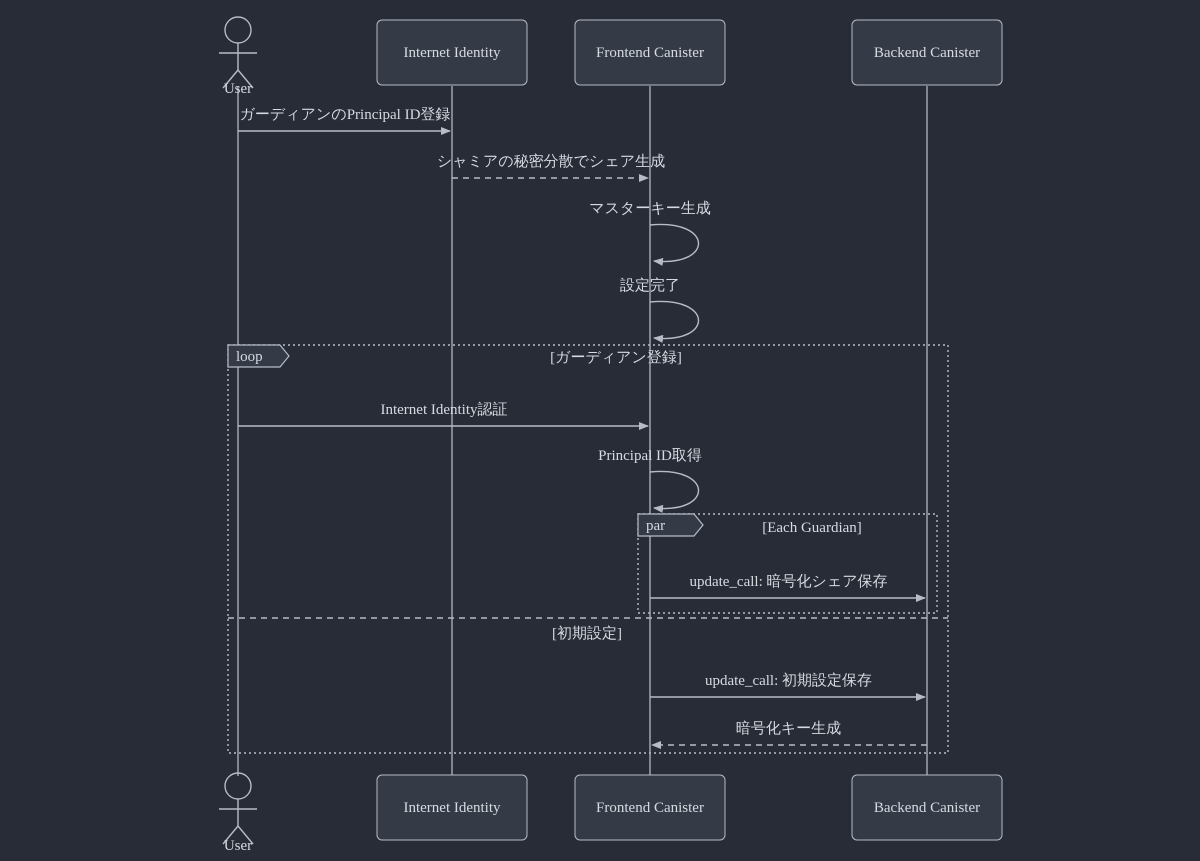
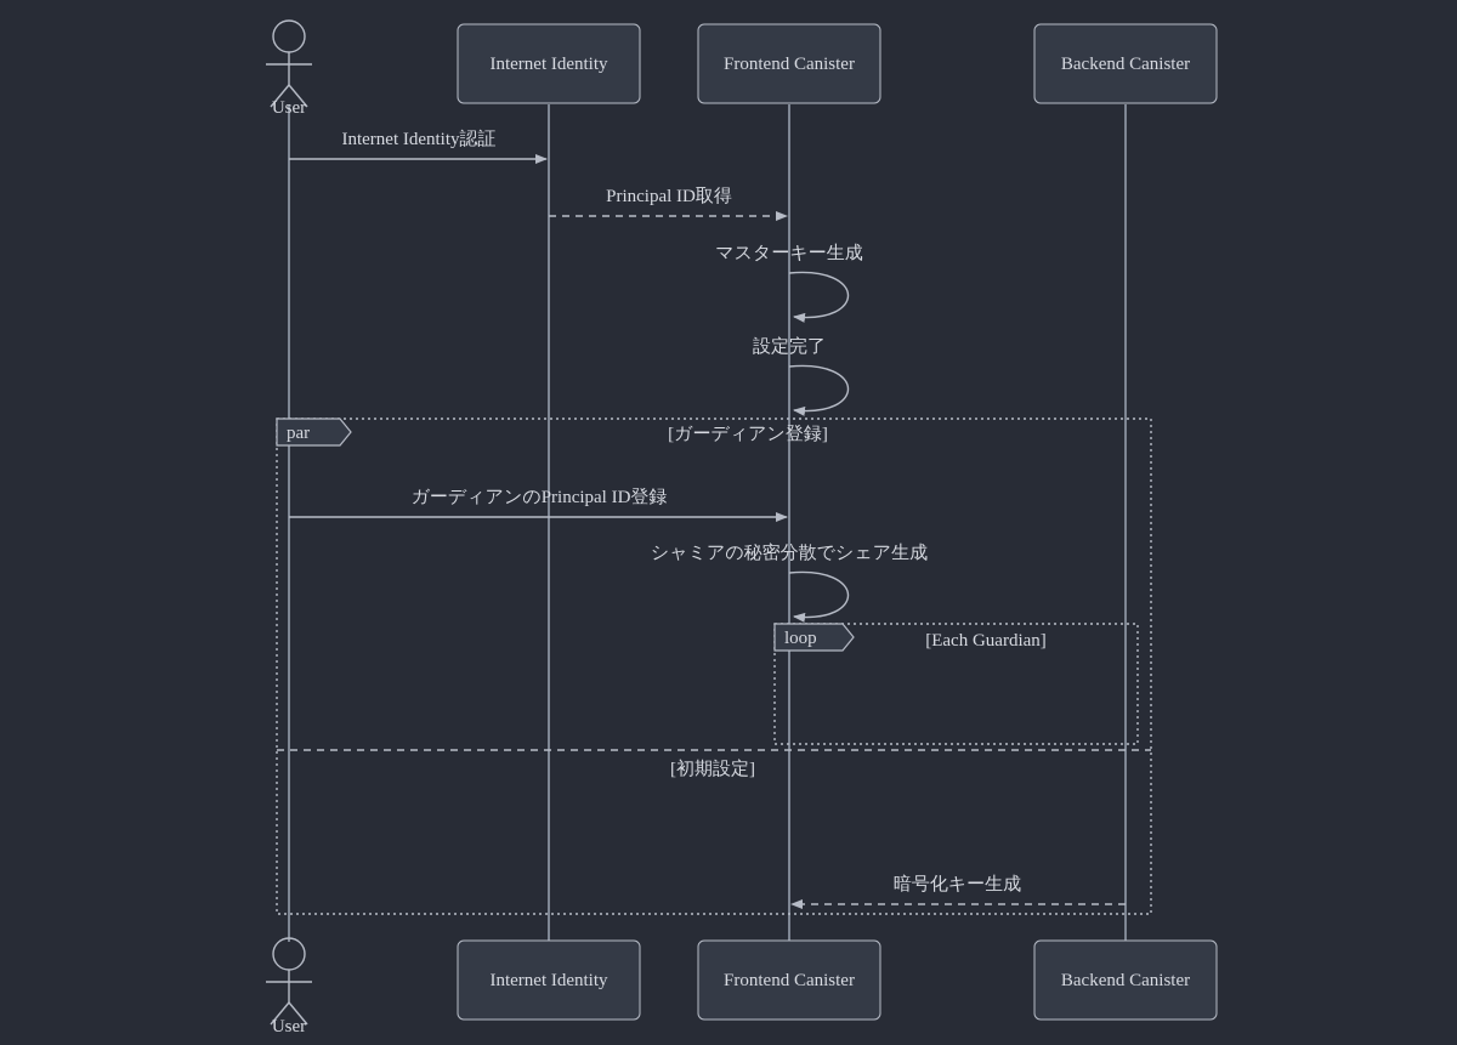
- loop
+ par
  [ガーディアン登録]
  [初期設定]
- par
+ loop
  [Each Guardian]
- ガーディアンのPrincipal ID登録
+ Internet Identity認証
- シャミアの秘密分散でシェア生成
+ Principal ID取得
  マスターキー生成
  設定完了
- Internet Identity認証
+ ガーディアンのPrincipal ID登録
- Principal ID取得
+ シャミアの秘密分散でシェア生成
- update_call: 暗号化シェア保存
- update_call: 初期設定保存
  暗号化キー生成
  User
  Internet Identity
  Frontend Canister
  Backend Canister
  User
  Internet Identity
  Frontend Canister
  Backend Canister
